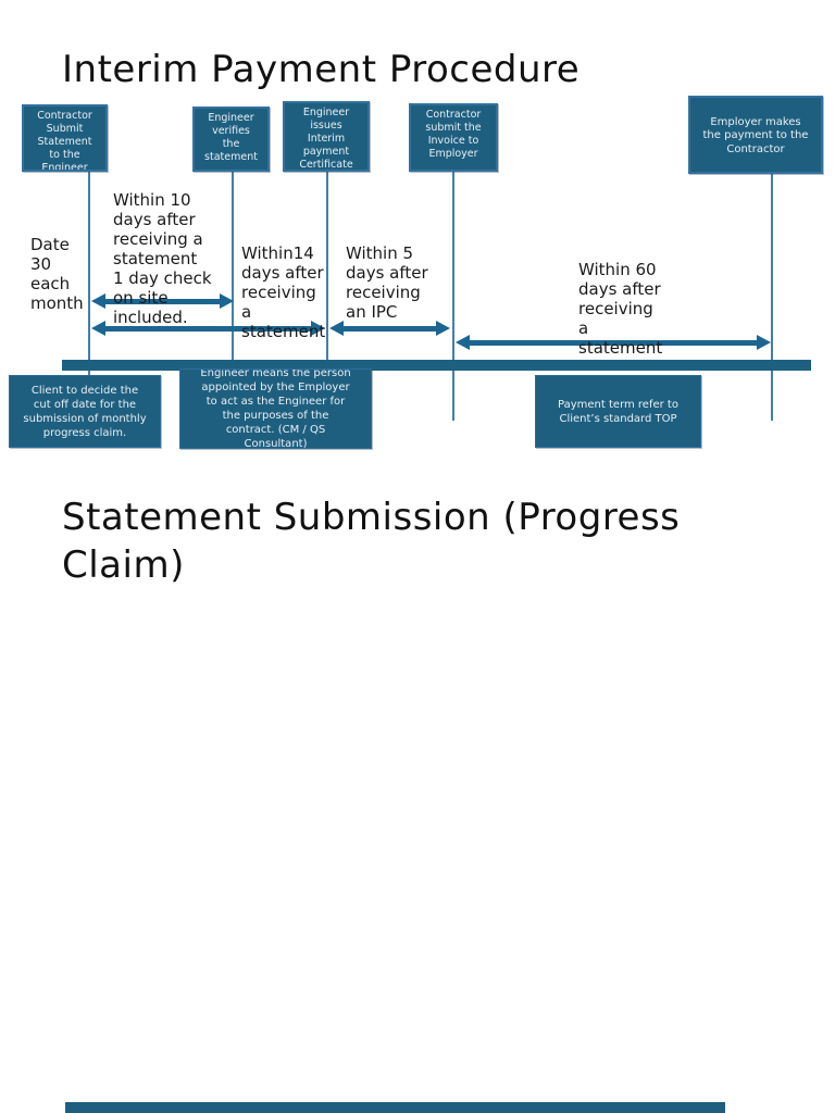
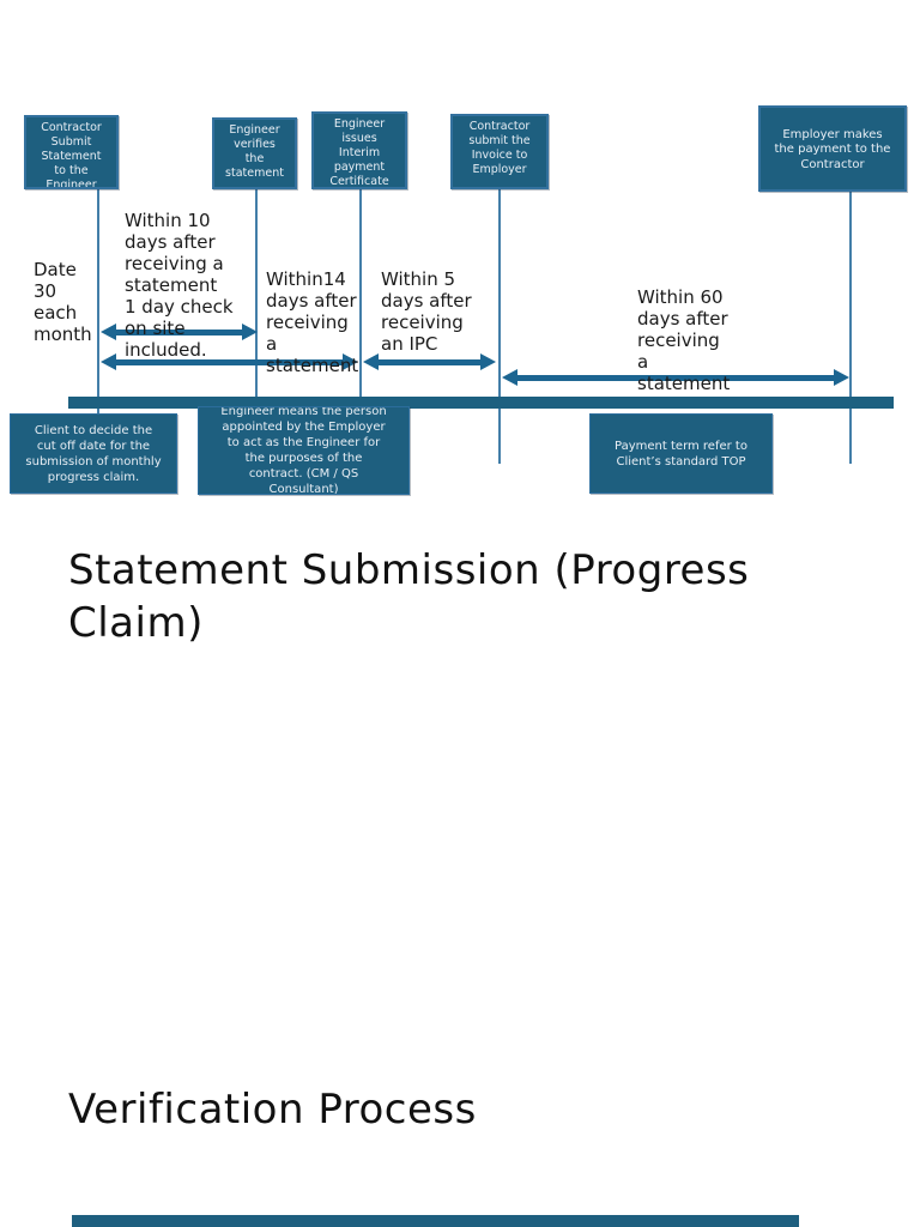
- Interim Payment Procedure
  Contractor
  Submit
  Statement
  to the
  Engineer
  Engineer
  verifies
  the
  statement
  Engineer
  issues
  Interim
  payment
  Certificate
  Contractor
  submit the
  Invoice to
  Employer
  Employer makes
  the payment to the
  Contractor
  Date
  30
  each
  month
  Within 10
  days after
  receiving a
  statement
  1 day check
  on site
  included.
  Within14
  days after
  receiving
  a
  statement
  Within 5
  days after
  receiving
  an IPC
  Within 60
  days after
  receiving
  a
  statement
  Client to decide the
  cut off date for the
  submission of monthly
  progress claim.
  Engineer means the person
  appointed by the Employer
  to act as the Engineer for
  the purposes of the
  contract. (CM / QS
  Consultant)
  Payment term refer to
  Client’s standard TOP
  Statement Submission (Progress
  Claim)
+ Verification Process
